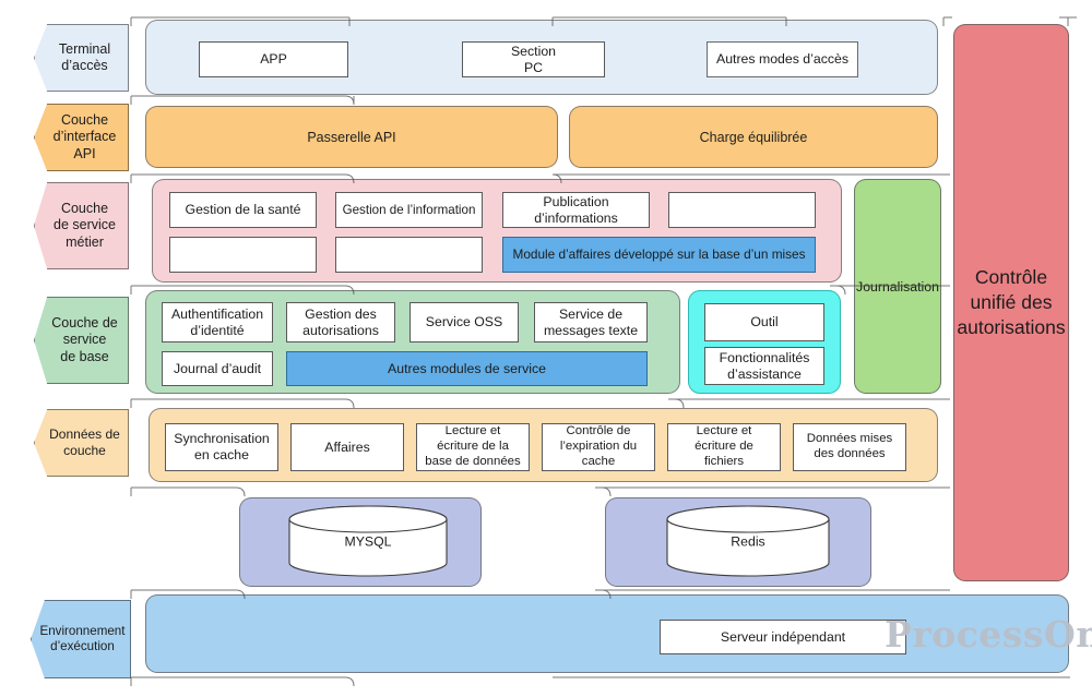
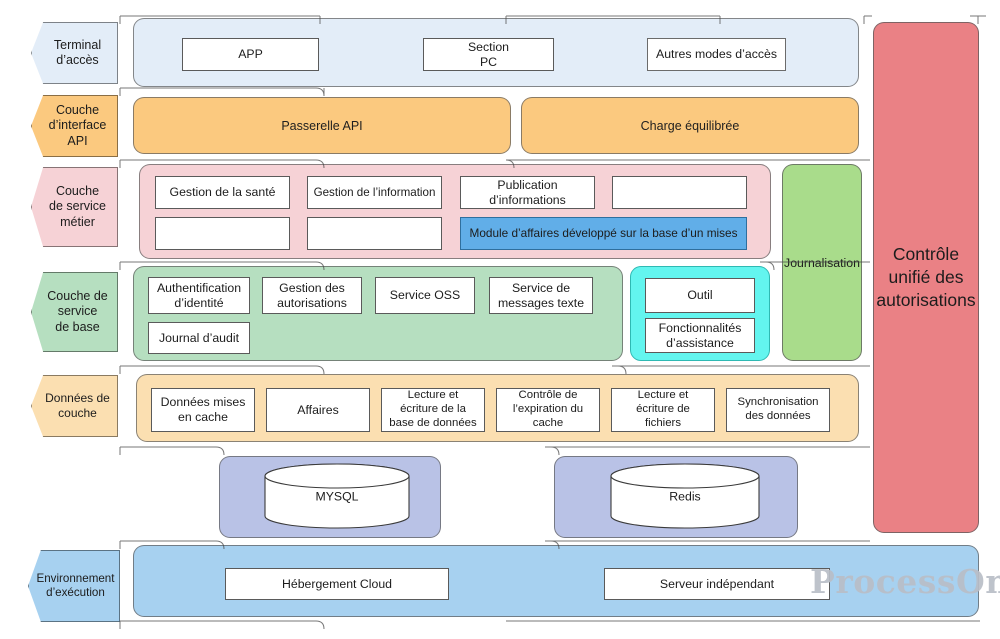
  Terminal
  d’accès
  APP
  Section
  PC
  Autres modes d’accès
  Couche
  d’interface
  API
  Passerelle API
  Charge équilibrée
  Couche
  de service
  métier
  Gestion de la santé
  Gestion de l’information
  Publication
  d’informations
  Module d’affaires développé sur la base d’un mises
  Couche de
  service
  de base
  Authentification
  d’identité
  Gestion des
  autorisations
  Service OSS
  Service de
  messages texte
  Journal d’audit
- Autres modules de service
  Outil
  Fonctionnalités
  d’assistance
  Données de
  couche
- Synchronisation
+ Données mises
  en cache
  Affaires
  Lecture et
  écriture de la
  base de données
  Contrôle de
  l’expiration du
  cache
  Lecture et
  écriture de
  fichiers
- Données mises
+ Synchronisation
  des données
  MYSQL
  Redis
  Environnement
  d’exécution
+ Hébergement Cloud
  Serveur indépendant
  Journalisation
  Contrôle
  unifié des
  autorisations
  ProcessOn
